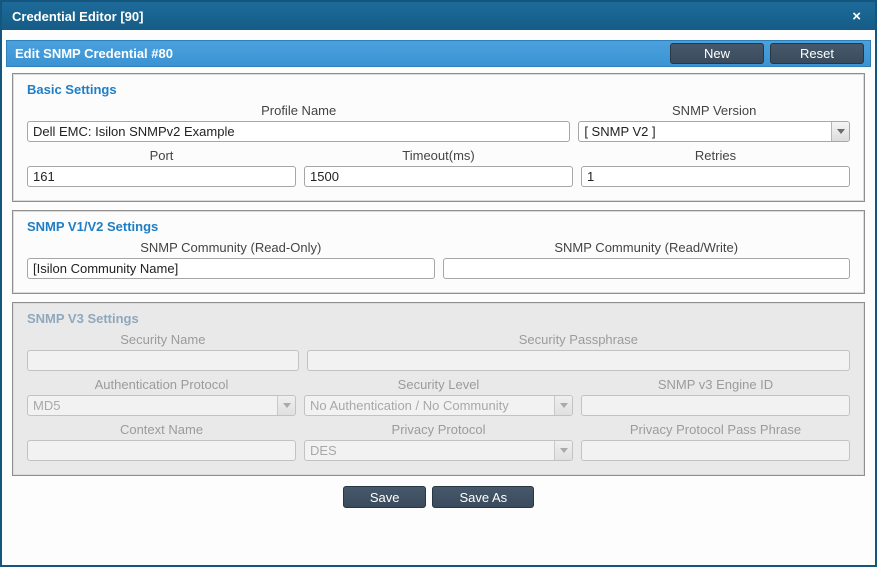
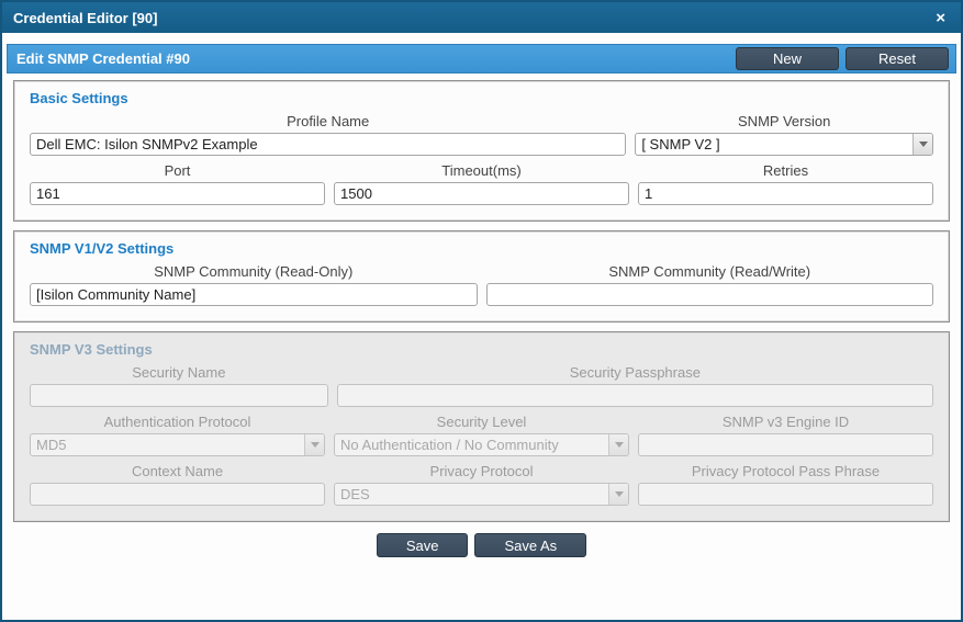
  Credential Editor [90]
  ×
- Edit SNMP Credential #80
+ Edit SNMP Credential #90
  New
  Reset
  Basic Settings
  Profile Name
  Dell EMC: Isilon SNMPv2 Example
  SNMP Version
  [ SNMP V2 ]
  Port
  161
  Timeout(ms)
  1500
  Retries
  1
  SNMP V1/V2 Settings
  SNMP Community (Read-Only)
  [Isilon Community Name]
  SNMP Community (Read/Write)
  SNMP V3 Settings
  Security Name
  Security Passphrase
  Authentication Protocol
  MD5
  Security Level
  No Authentication / No Community
  SNMP v3 Engine ID
  Context Name
  Privacy Protocol
  DES
  Privacy Protocol Pass Phrase
  Save
  Save As
